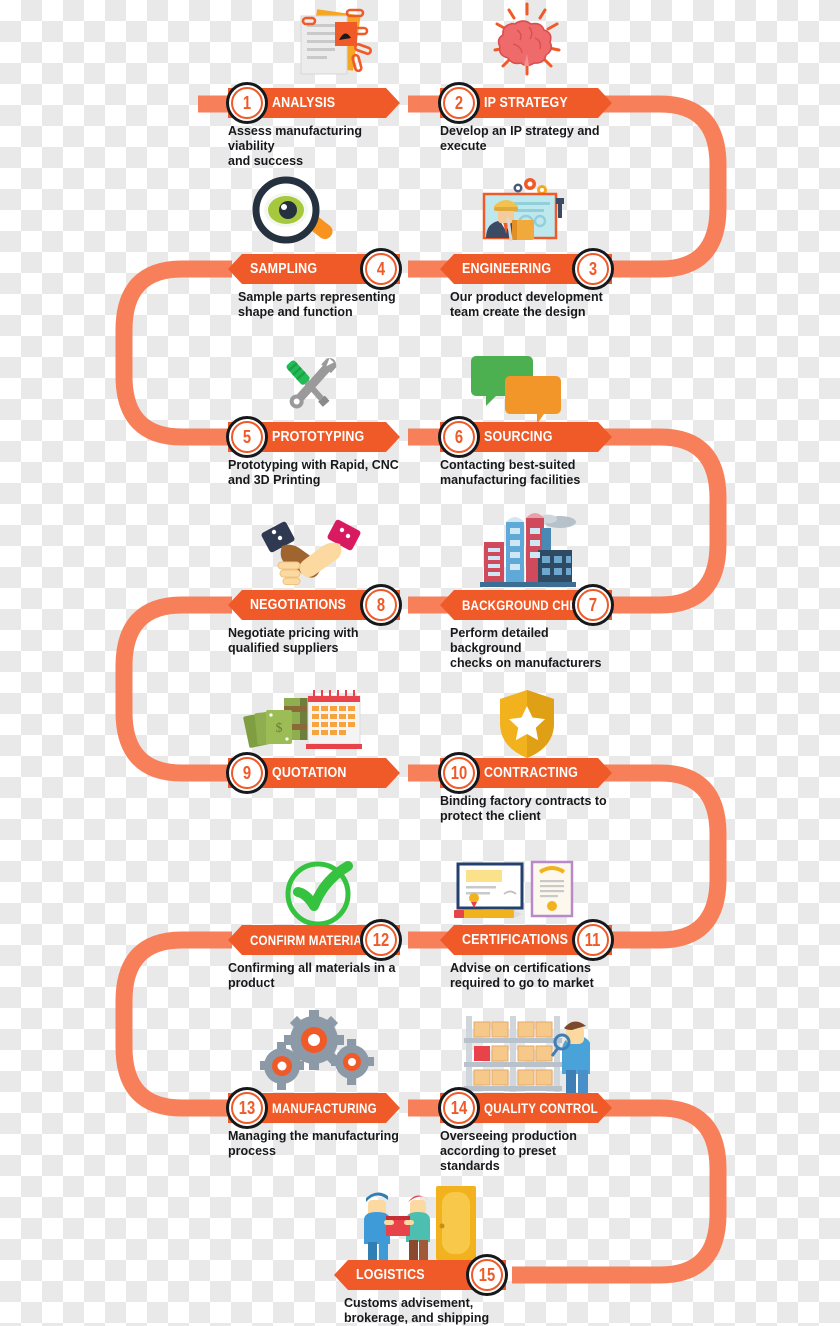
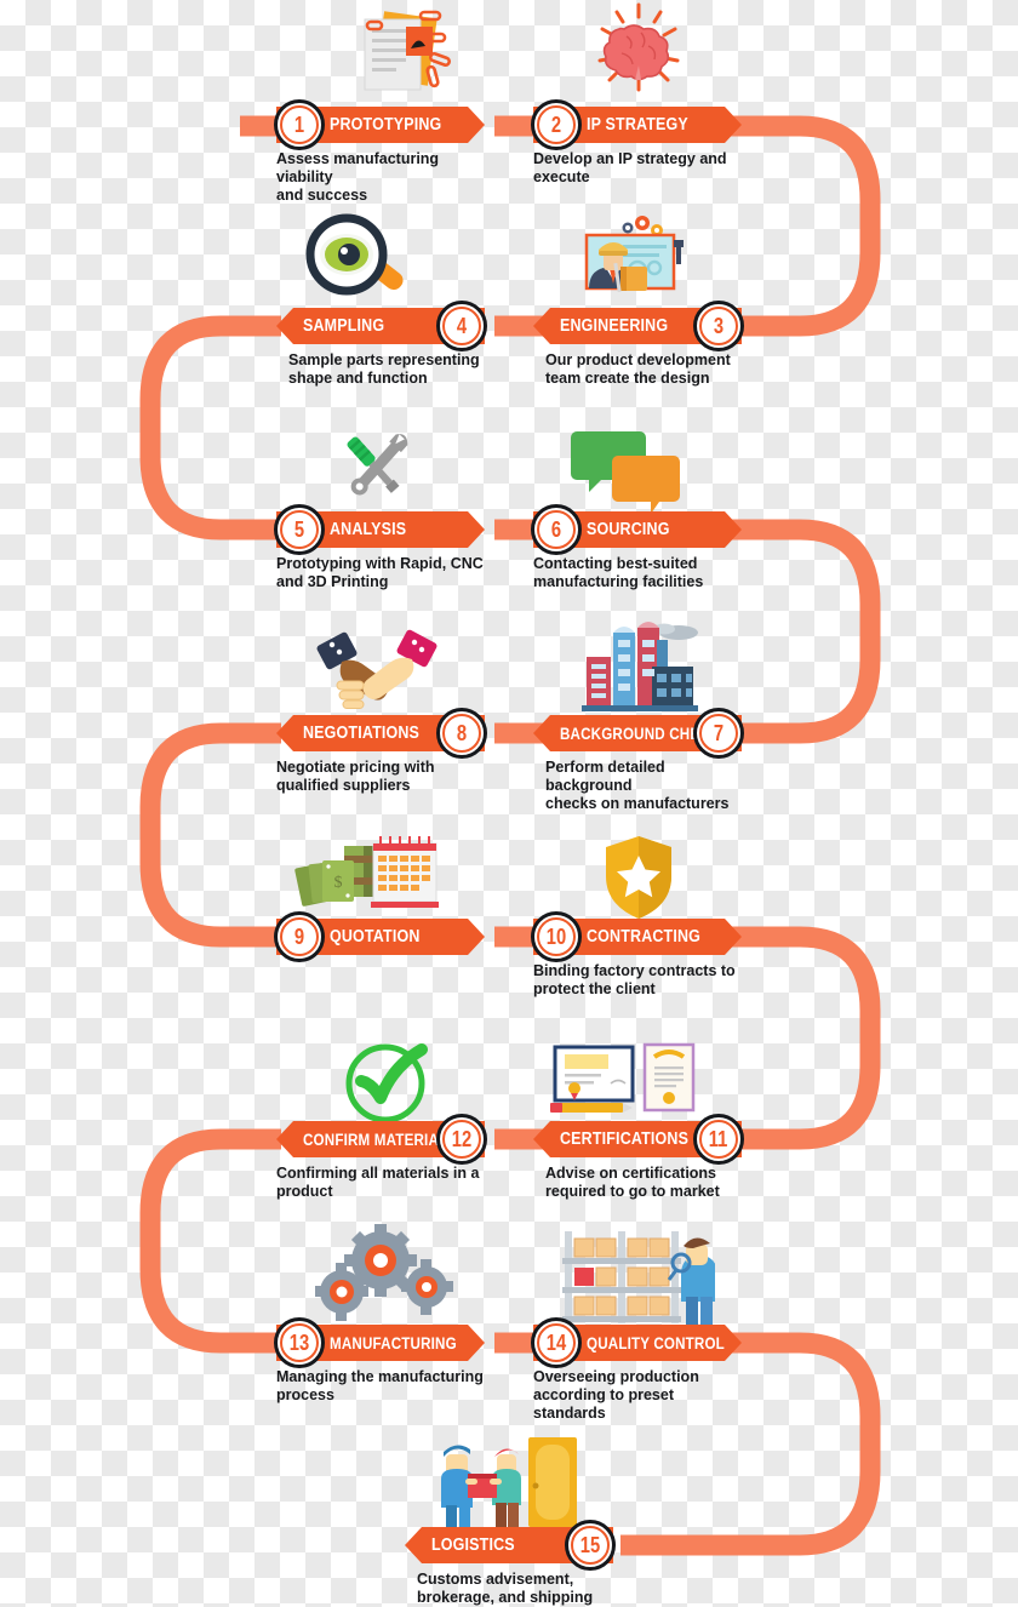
  $
- ANALYSIS
+ PROTOTYPING
  1
  Assess manufacturing viability
  and success
  IP STRATEGY
  2
  Develop an IP strategy and
  execute
  SAMPLING
  4
  Sample parts representing
  shape and function
  ENGINEERING
  3
  Our product development
  team create the design
- PROTOTYPING
+ ANALYSIS
  5
  Prototyping with Rapid, CNC
  and 3D Printing
  SOURCING
  6
  Contacting best-suited
  manufacturing facilities
  NEGOTIATIONS
  8
  Negotiate pricing with
  qualified suppliers
  BACKGROUND CH
  7
  Perform detailed background
  checks on manufacturers
  QUOTATION
  9
  CONTRACTING
  10
  Binding factory contracts to
  protect the client
  CONFIRM MATERIA
  12
  Confirming all materials in a
  product
  CERTIFICATIONS
  11
  Advise on certifications
  required to go to market
  MANUFACTURING
  13
  Managing the manufacturing
  process
  QUALITY CONTROL
  14
  Overseeing production
  according to preset
  standards
  LOGISTICS
  15
  Customs advisement,
  brokerage, and shipping
